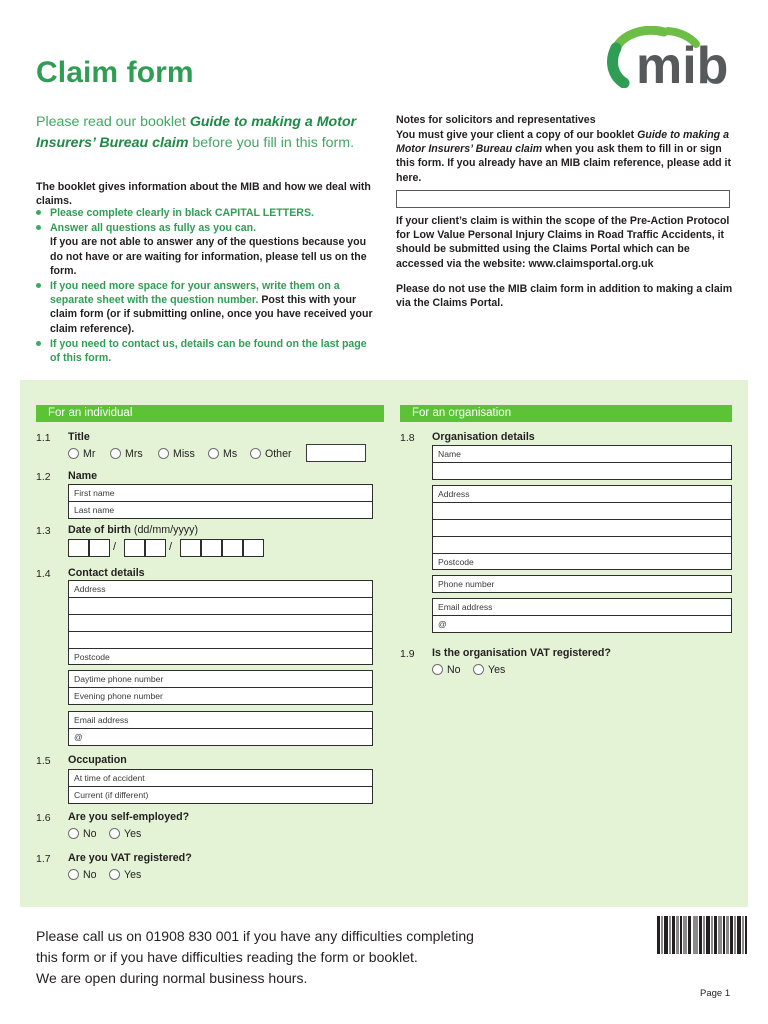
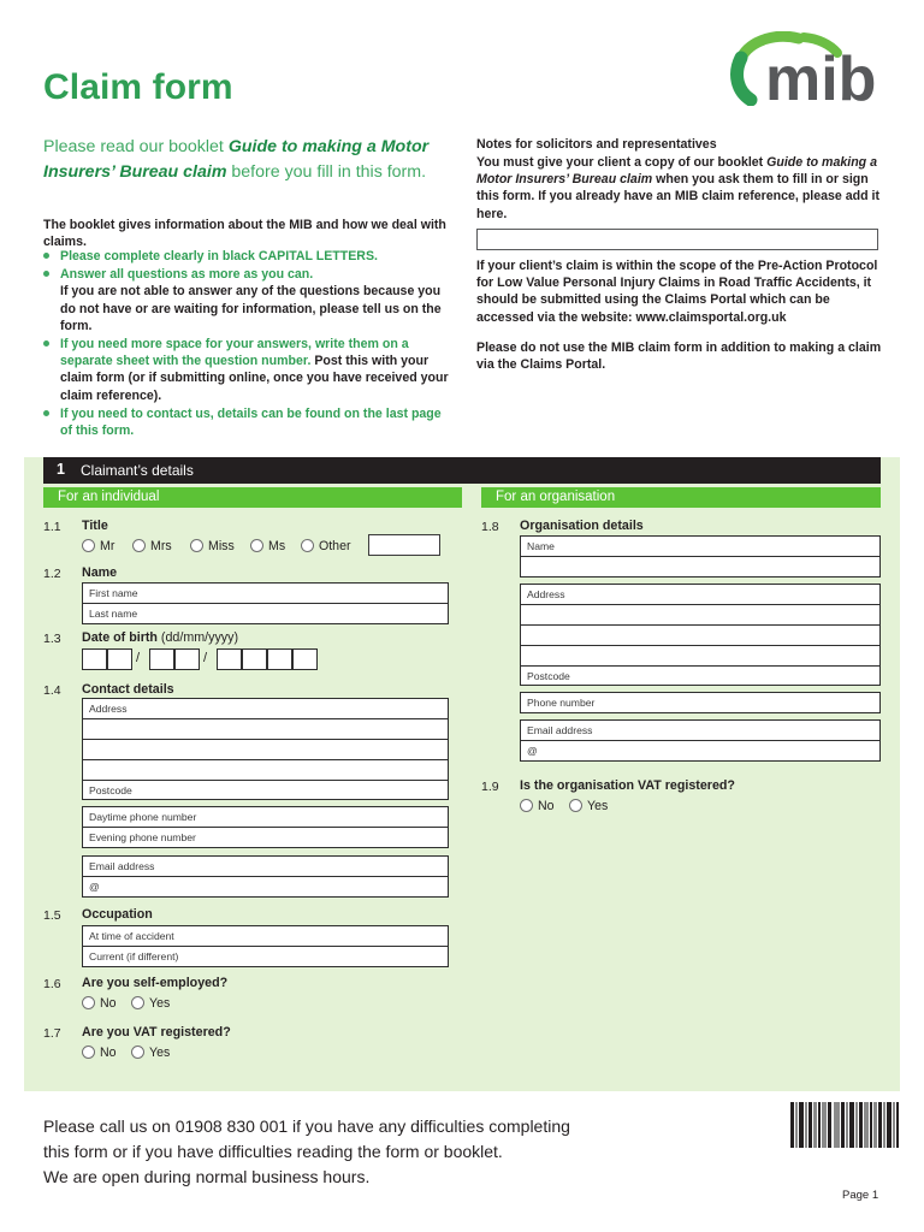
  mib
  Claim form
  Please read our booklet Guide to making a Motor Insurers’ Bureau claim before you fill in this form.
  The booklet gives information about the MIB and how we deal with claims.
  Please complete clearly in black CAPITAL LETTERS.
- Answer all questions as fully as you can.
+ Answer all questions as more as you can.
  If you are not able to answer any of the questions because you do not have or are waiting for information, please tell us on the form.
  If you need more space for your answers, write them on a separate sheet with the question number. Post this with your claim form (or if submitting online, once you have received your claim reference).
  If you need to contact us, details can be found on the last page of this form.
  Notes for solicitors and representatives
  You must give your client a copy of our booklet Guide to making a Motor Insurers’ Bureau claim when you ask them to fill in or sign this form. If you already have an MIB claim reference, please add it here.
  If your client’s claim is within the scope of the Pre-Action Protocol for Low Value Personal Injury Claims in Road Traffic Accidents, it should be submitted using the Claims Portal which can be accessed via the website: www.claimsportal.org.uk
  Please do not use the MIB claim form in addition to making a claim via the Claims Portal.
+ 1
+ Claimant’s details
  For an individual
  For an organisation
  1.1
  Title
  Mr
  Mrs
  Miss
  Ms
  Other
  1.2
  Name
  First name
  Last name
  1.3
  Date of birth (dd/mm/yyyy)
  /
  /
  1.4
  Contact details
  Address
  Postcode
  Daytime phone number
  Evening phone number
  Email address
  @
  1.5
  Occupation
  At time of accident
  Current (if different)
  1.6
  Are you self-employed?
  No
  Yes
  1.7
  Are you VAT registered?
  No
  Yes
  1.8
  Organisation details
  Name
  Address
  Postcode
  Phone number
  Email address
  @
  1.9
  Is the organisation VAT registered?
  No
  Yes
  Please call us on 01908 830 001 if you have any difficulties completing
  this form or if you have difficulties reading the form or booklet.
  We are open during normal business hours.
  Page 1
